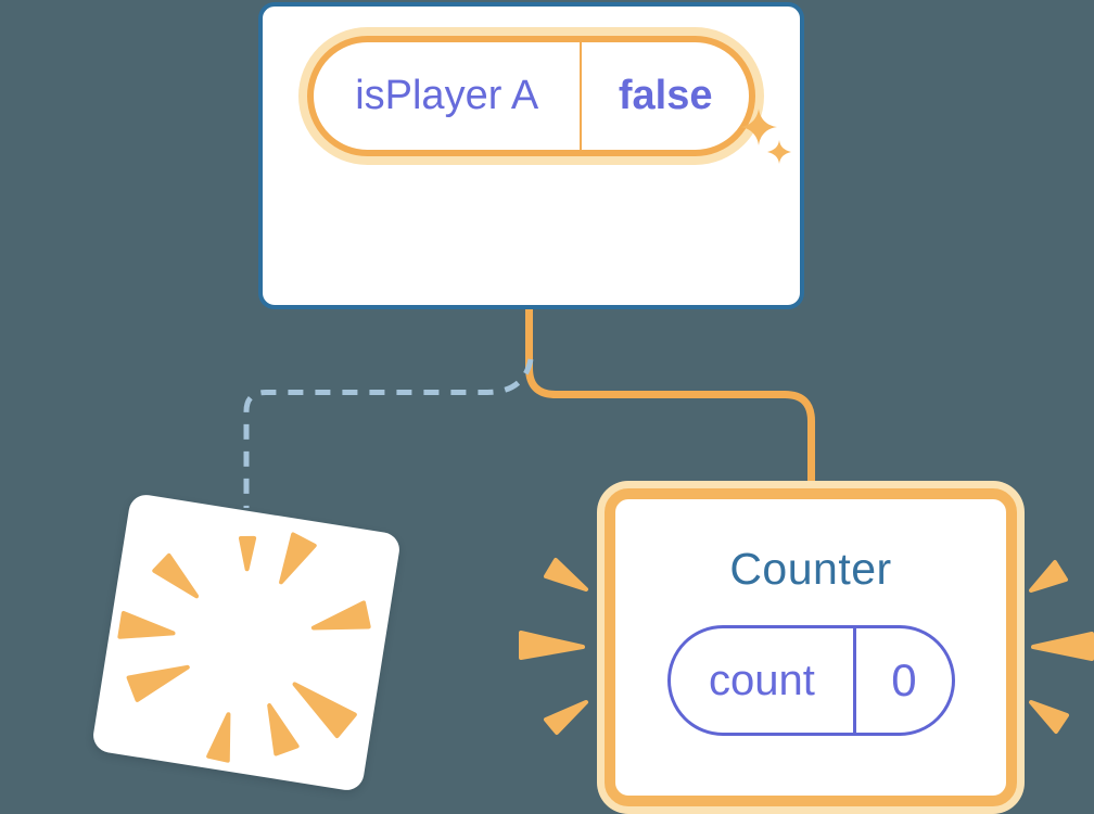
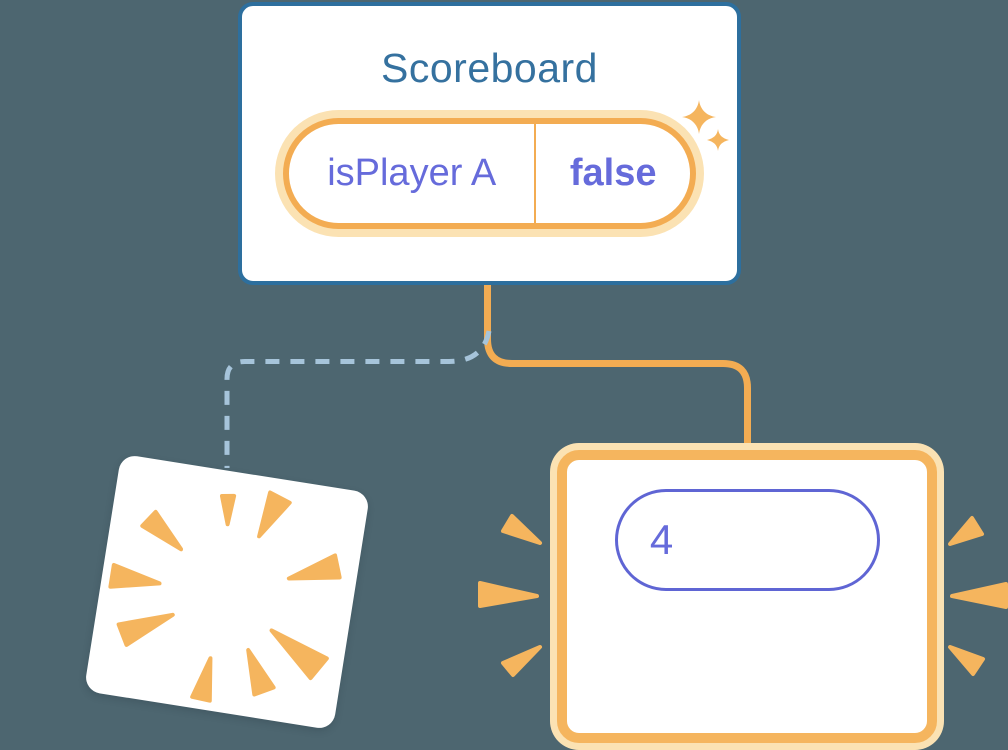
+ Scoreboard
  isPlayer A
  false
- Counter
- count
- 0
+ 4
